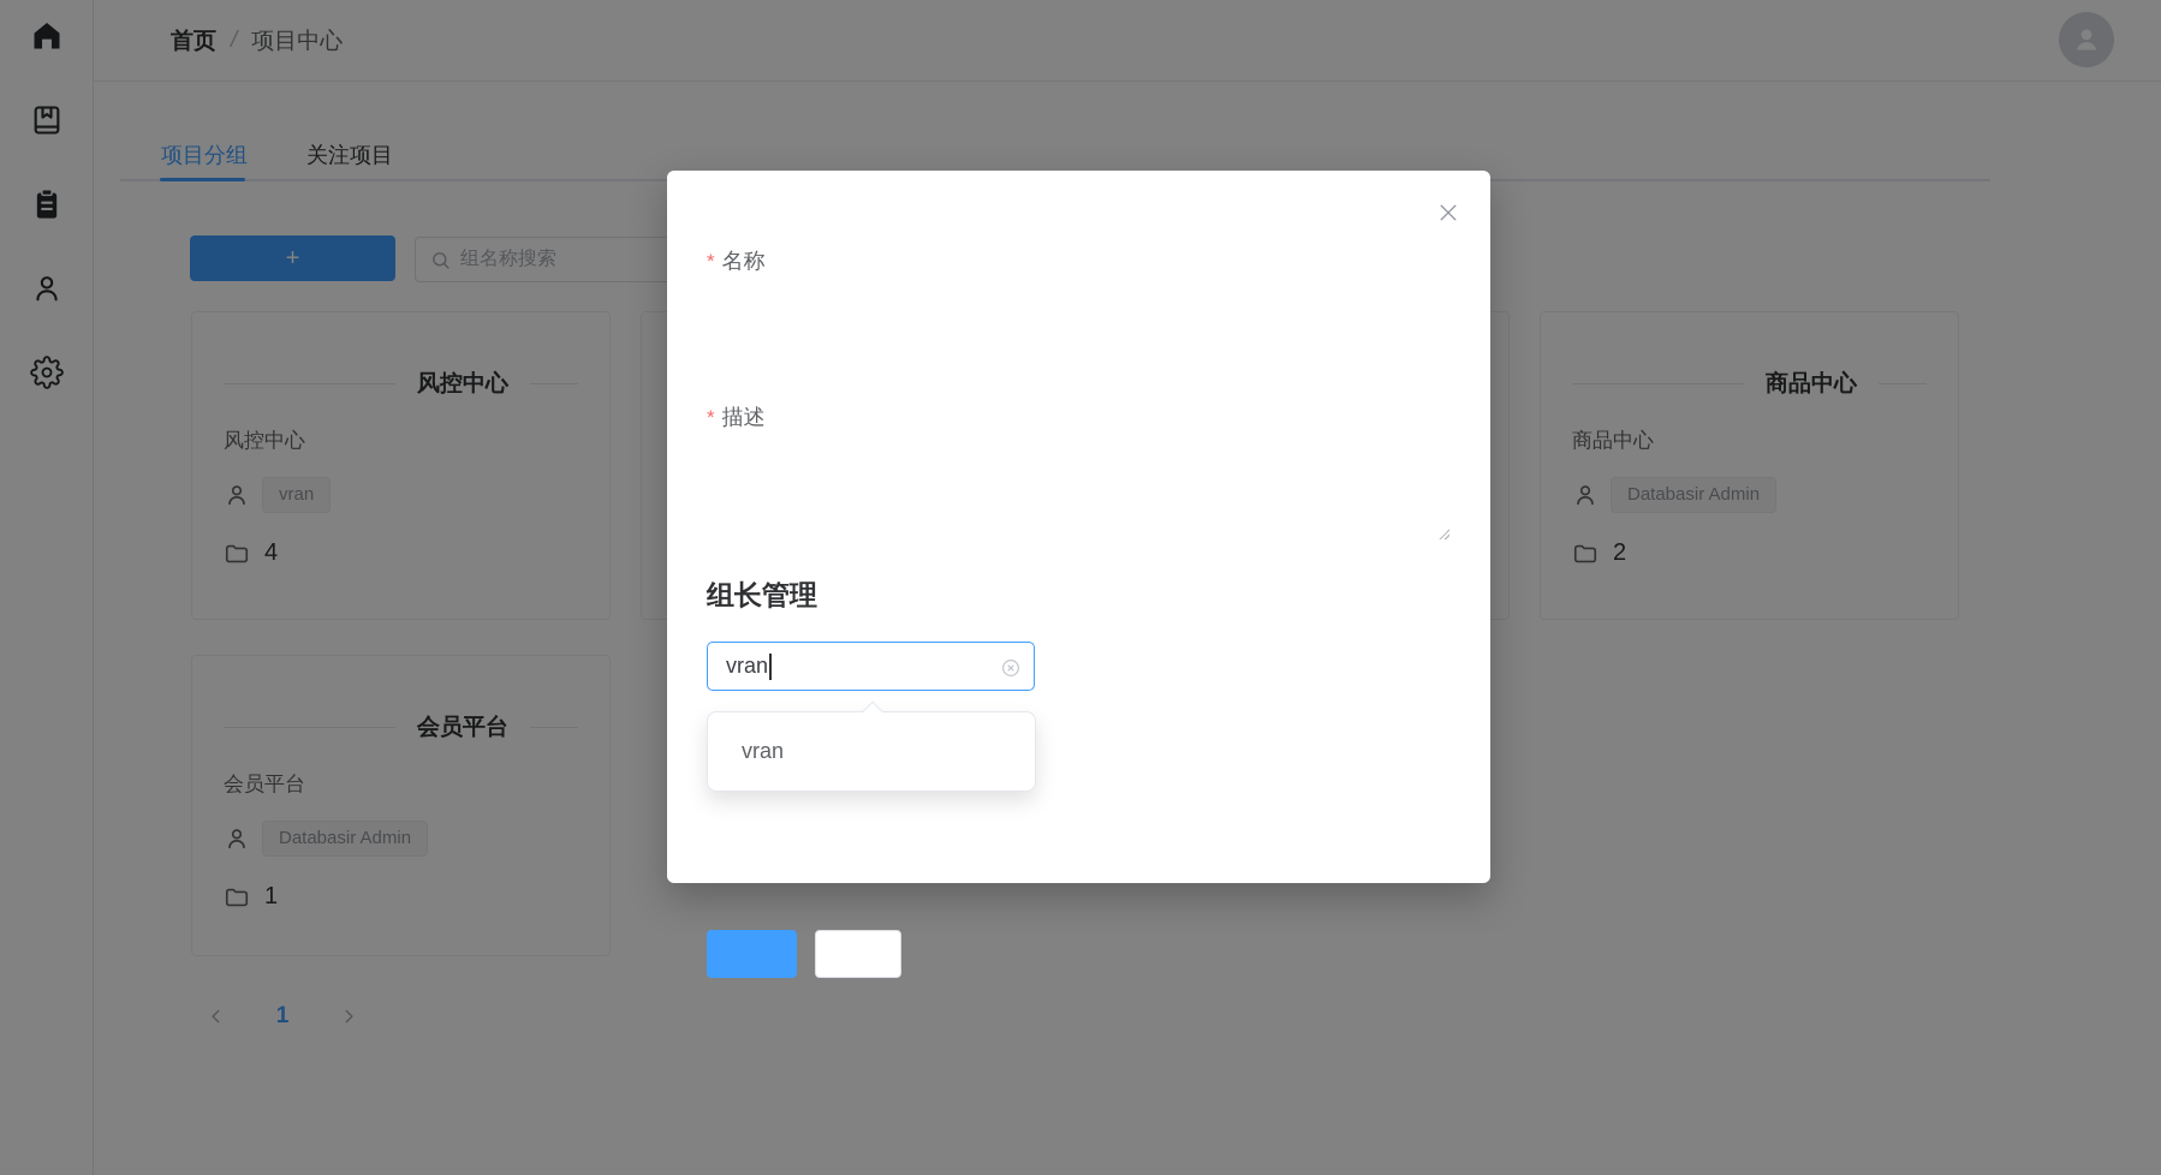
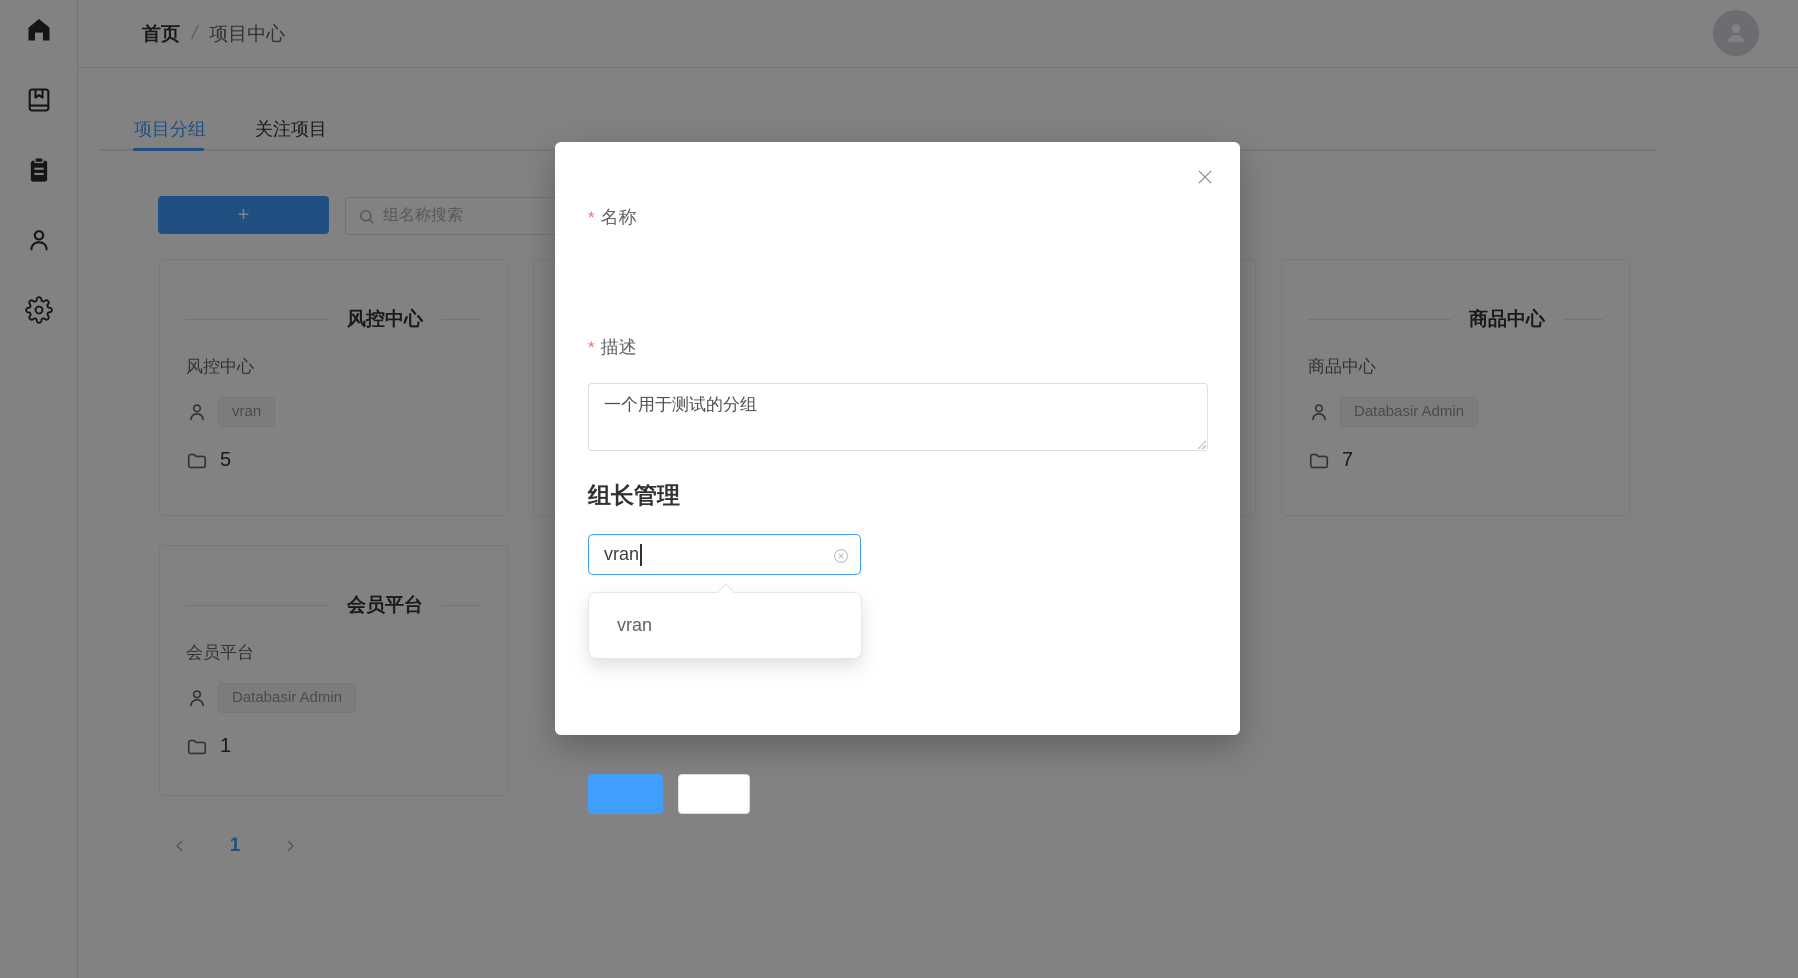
  首页
  /
  项目中心
  项目分组
  关注项目
  +
  组名称搜索
  风控中心
  风控中心
  vran
- 4
+ 5
  商品中心
  商品中心
  Databasir Admin
- 2
+ 7
  会员平台
  会员平台
  Databasir Admin
  1
  1
  *
  名称
  *
  描述
+ 一个用于测试的分组
  组长管理
  vran
  vran
